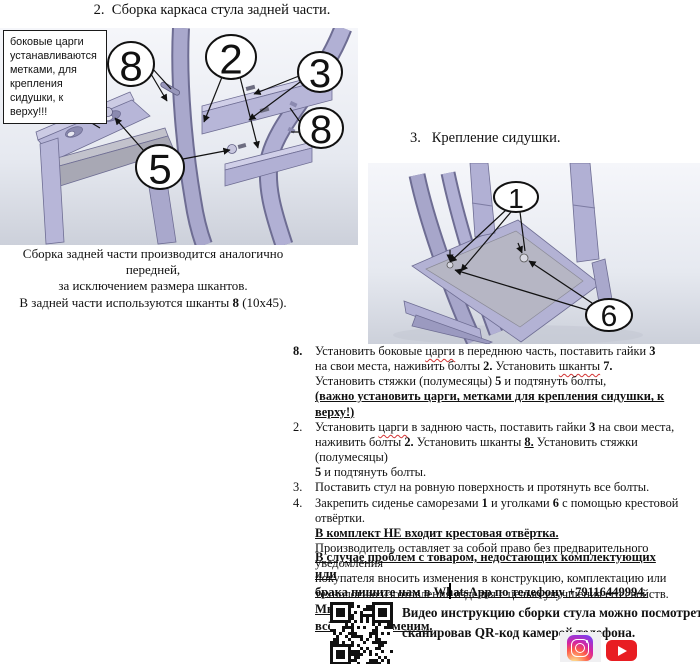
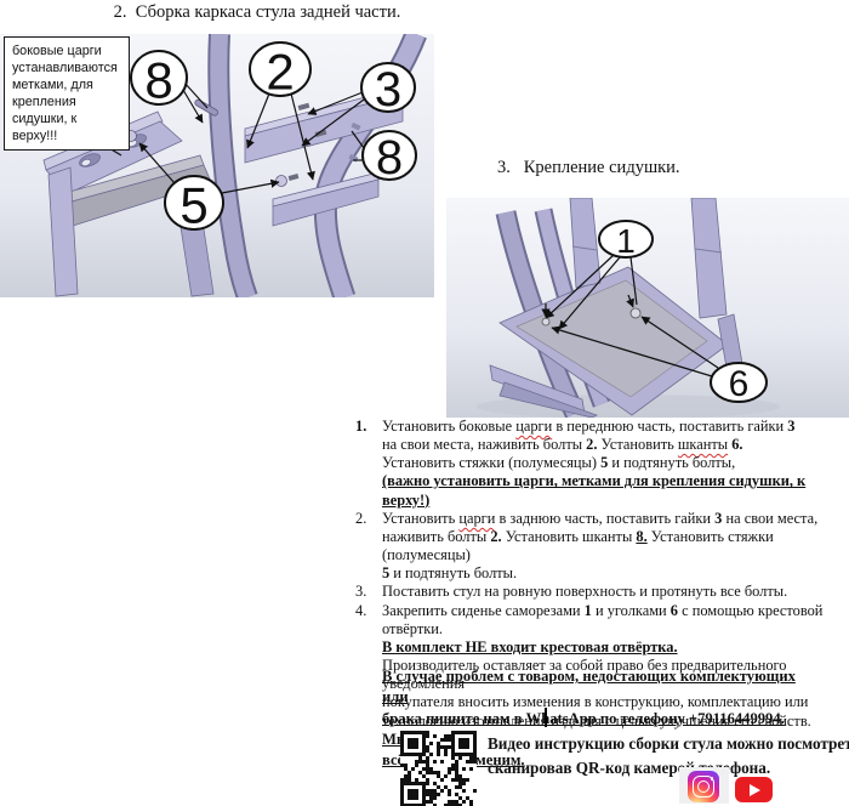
  2. Сборка каркаса стула задней части.
  8
  2
  3
  8
  5
  боковые царги устанавливаются метками, для крепления сидушки, к верху!!!
- Сборка задней части производится аналогично передней,
- за исключением размера шкантов.
- В задней части используются шканты 8 (10х45).
  3. Крепление сидушки.
  1
  6
- 8.
+ 1.
  Установить боковые царги в переднюю часть, поставить гайки 3
- на свои места, наживить болты 2. Установить шканты 7.
+ на свои места, наживить болты 2. Установить шканты 6.
  Установить стяжки (полумесяцы) 5 и подтянуть болты,
  (важно установить царги, метками для крепления сидушки, к верху!)
  2.
  Установить царги в заднюю часть, поставить гайки 3 на свои места,
  наживить болты 2. Установить шканты 8. Установить стяжки (полумесяцы)
  5 и подтянуть болты.
  3.
  Поставить стул на ровную поверхность и протянуть все болты.
  4.
  Закрепить сиденье саморезами 1 и уголками 6 с помощью крестовой
  отвёртки.
  В комплект НЕ входит крестовая отвёртка.
  Производитель оставляет за собой право без предварительного уведомления
  покупателя вносить изменения в конструкцию, комплектацию или
  технологию изготовлени изделия с целью улучшения его свойств.
  В случае проблем с товаром, недостающих комплектующих или
  брака пишите нам в WatsApp по телефону +79116449994. М
  Видео инструкцию сборки стула можно посмотрет
  сканировав QR-код камерфона.
